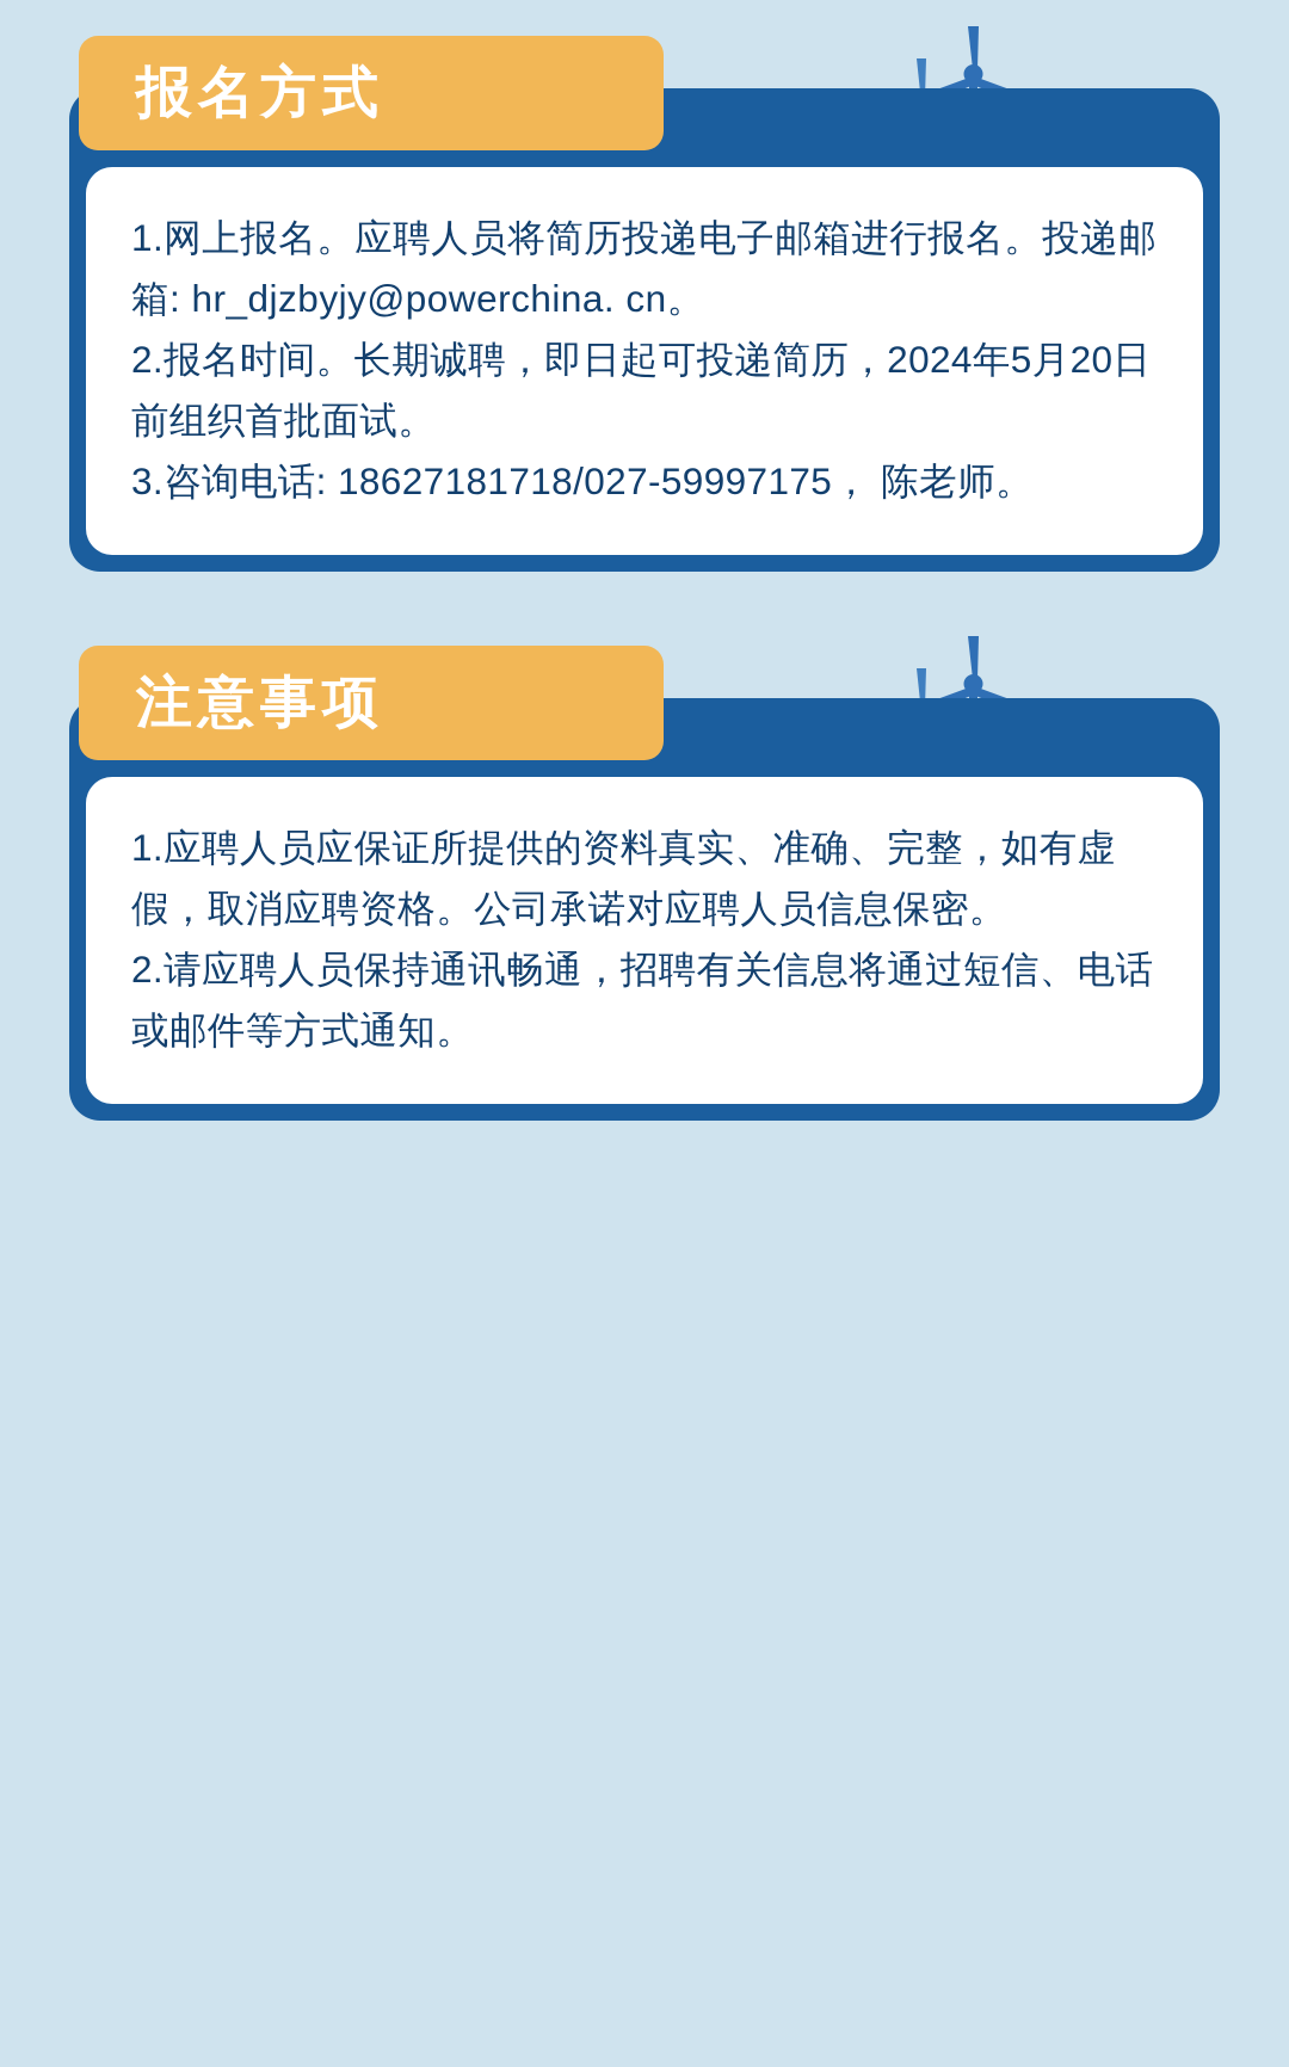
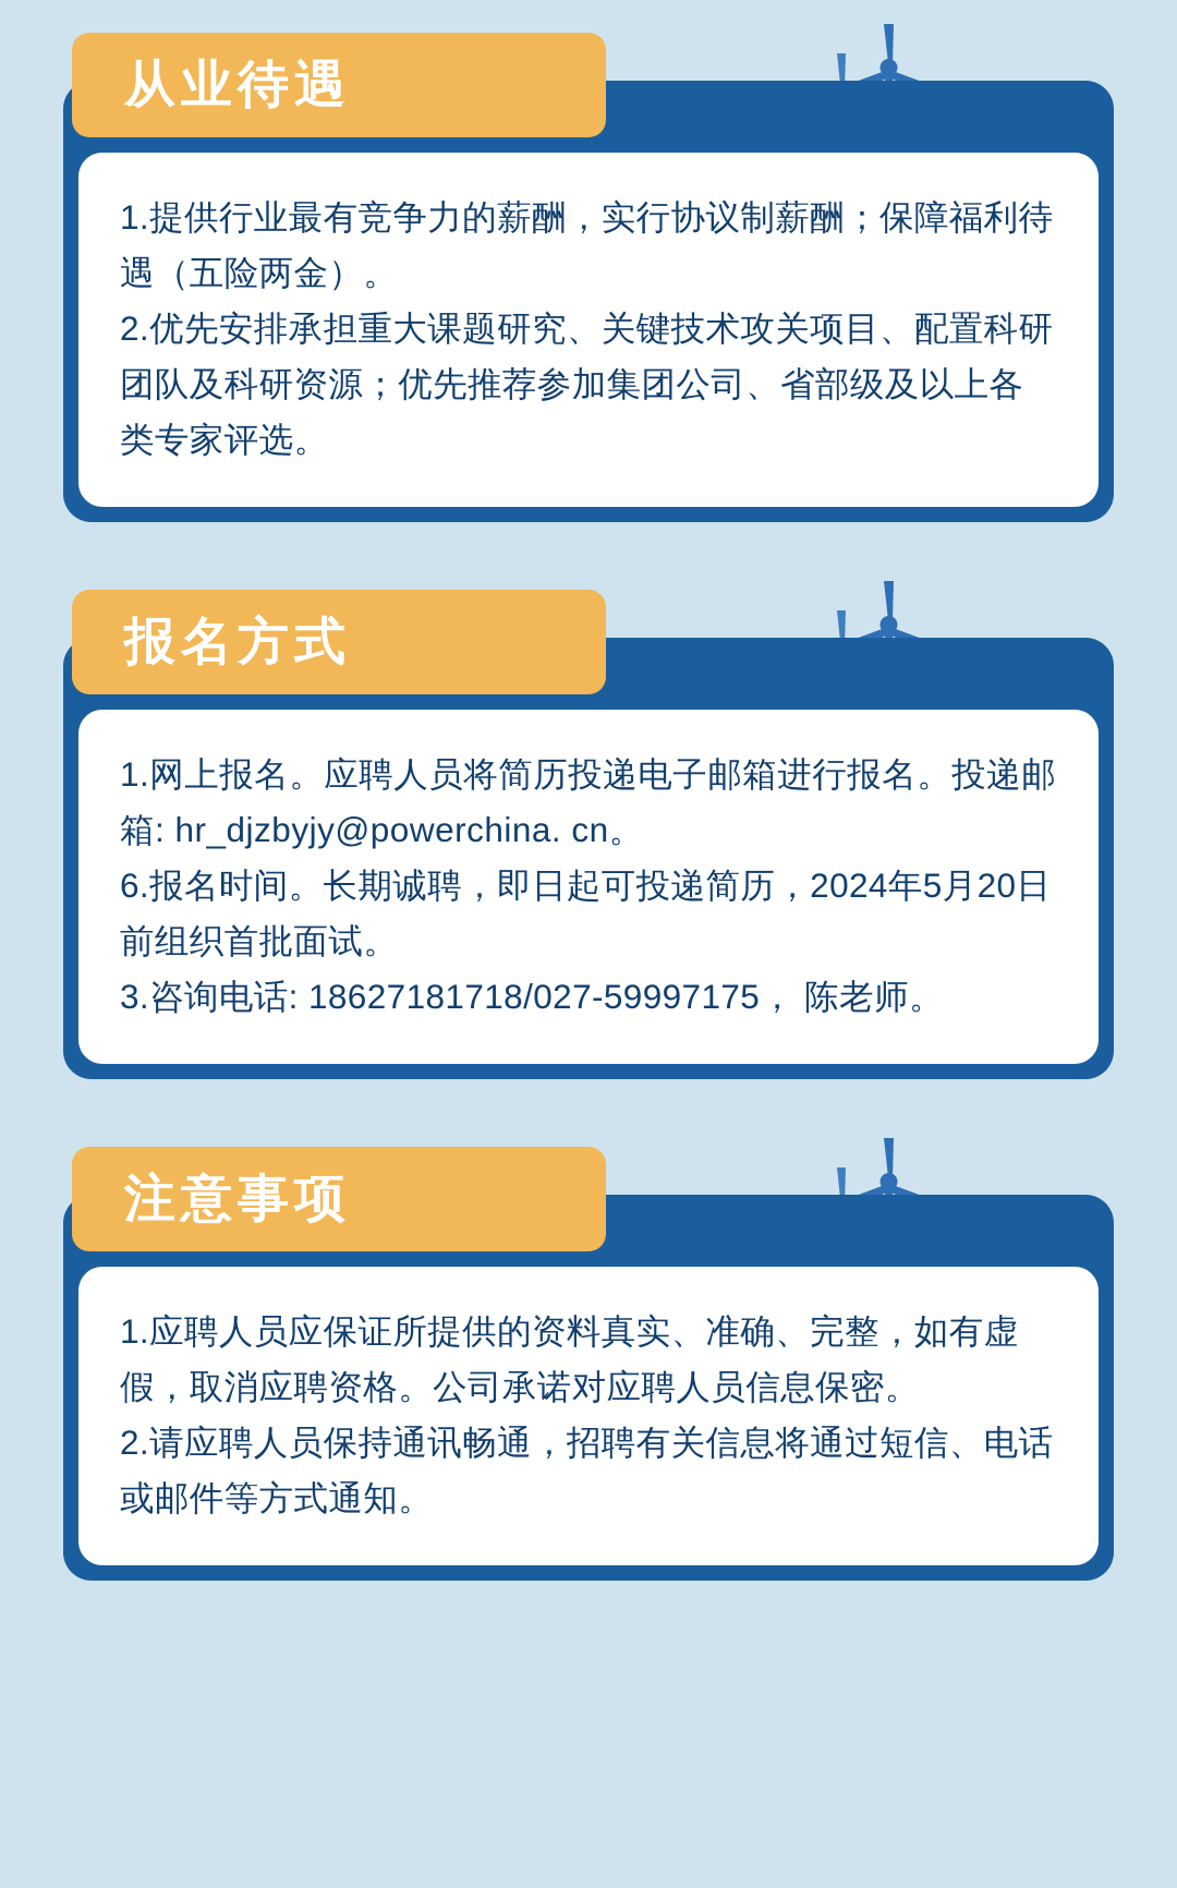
+ 从业待遇
+ 1.提供行业最有竞争力的薪酬，实行协议制薪酬；保障福利待遇（五险两金）。
+ 2.优先安排承担重大课题研究、关键技术攻关项目、配置科研团队及科研资源；优先推荐参加集团公司、省部级及以上各类专家评选。
  报名方式
  1.网上报名。应聘人员将简历投递电子邮箱进行报名。投递邮箱: hr_djzbyjy@powerchina. cn。
- 2.报名时间。长期诚聘，即日起可投递简历，2024年5月20日前组织首批面试。
+ 6.报名时间。长期诚聘，即日起可投递简历，2024年5月20日前组织首批面试。
  3.咨询电话: 18627181718/027-59997175， 陈老师。
  注意事项
  1.应聘人员应保证所提供的资料真实、准确、完整，如有虚假，取消应聘资格。公司承诺对应聘人员信息保密。
  2.请应聘人员保持通讯畅通，招聘有关信息将通过短信、电话或邮件等方式通知。
